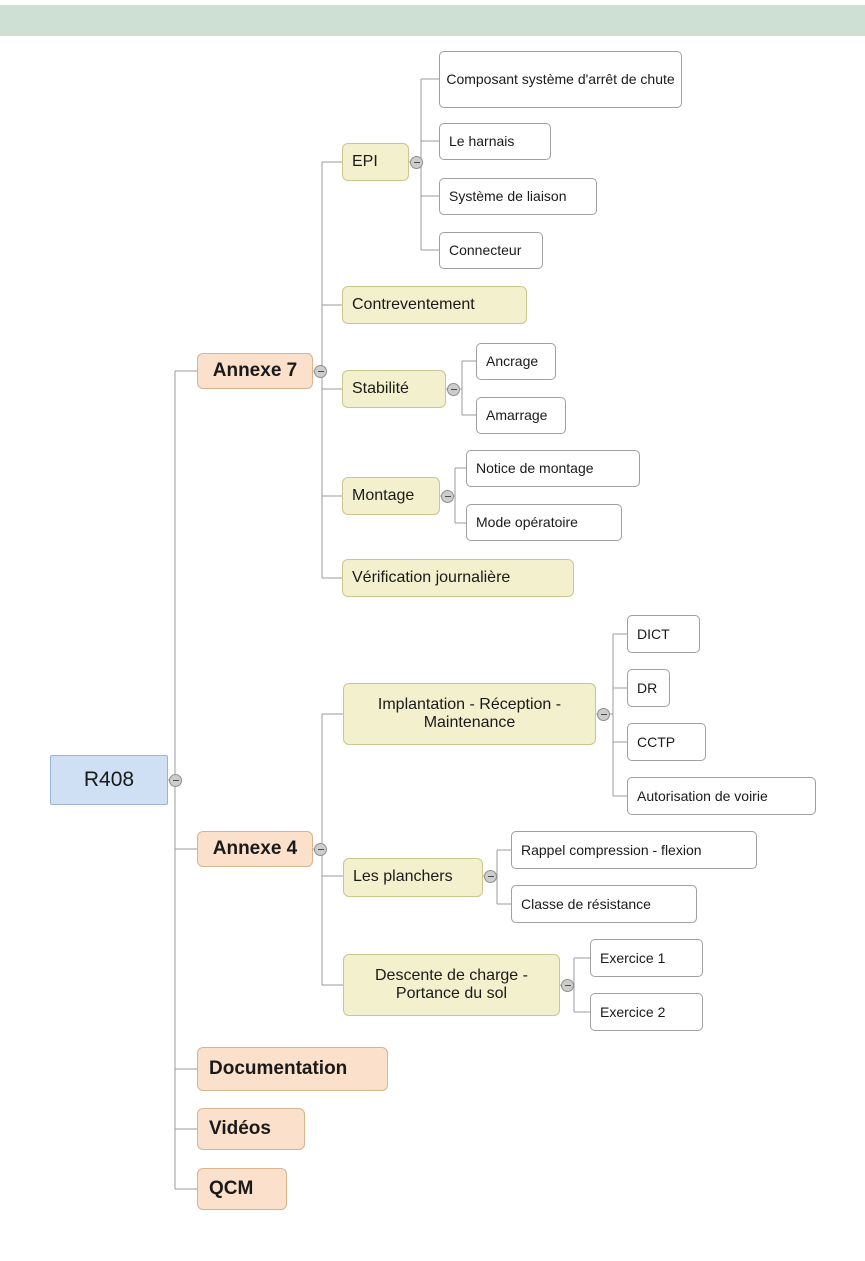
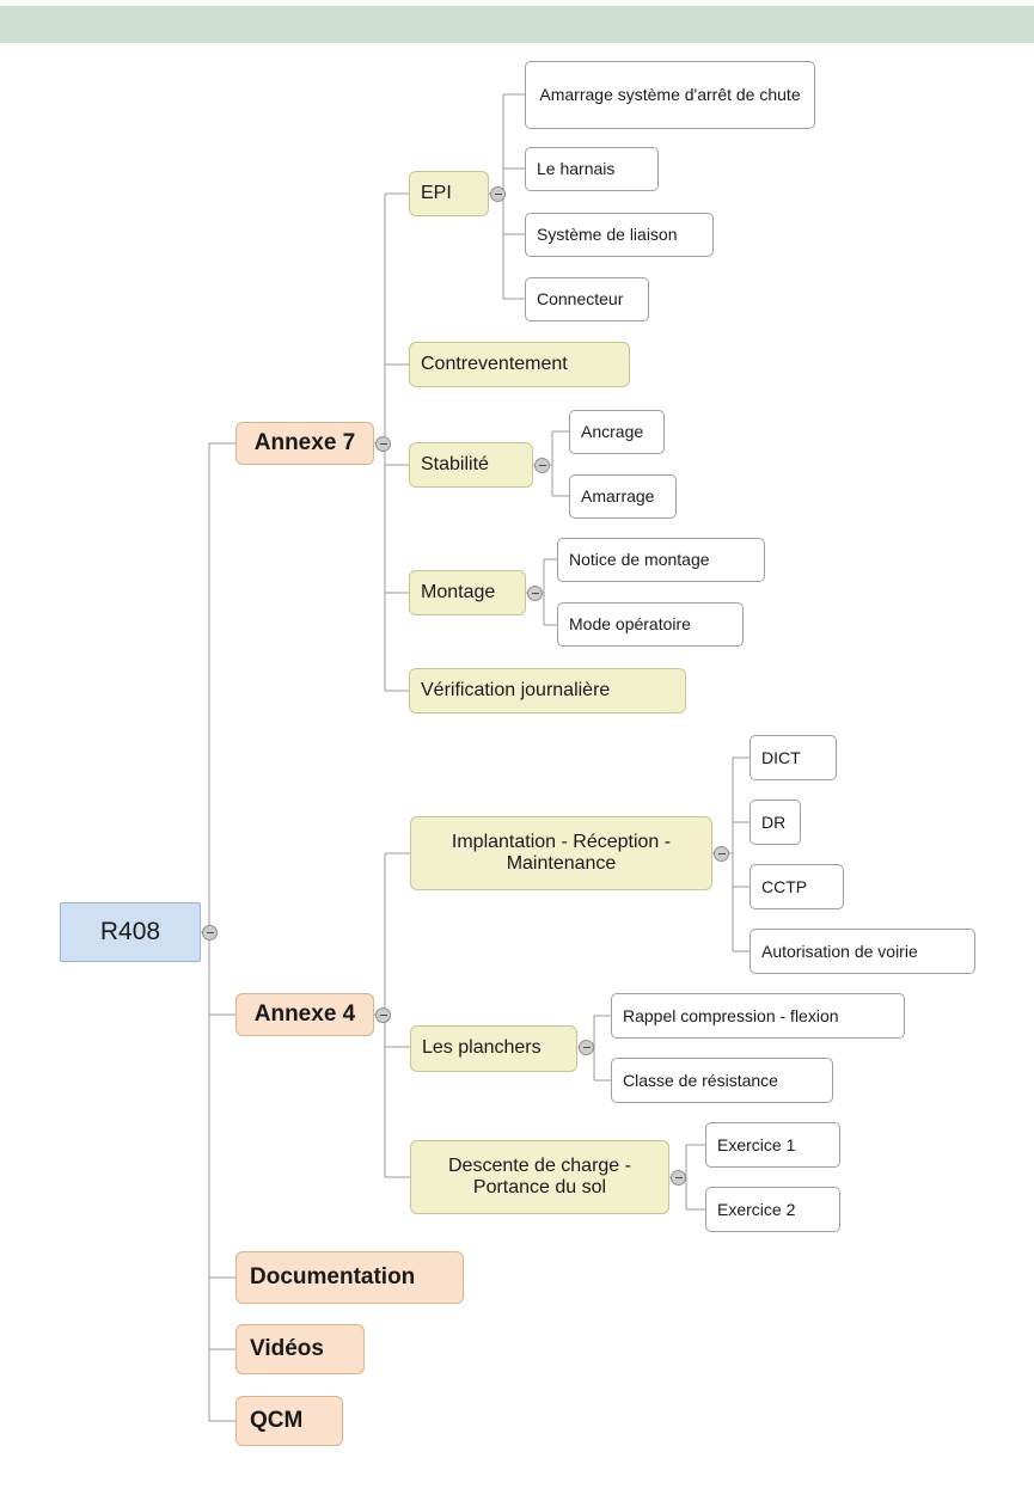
  R408
  Annexe 7
  EPI
- Composant système d'arrêt de chute
+ Amarrage système d'arrêt de chute
  Le harnais
  Système de liaison
  Connecteur
  Contreventement
  Stabilité
  Ancrage
  Amarrage
  Montage
  Notice de montage
  Mode opératoire
  Vérification journalière
  Annexe 4
  Implantation - Réception - Maintenance
  DICT
  DR
  CCTP
  Autorisation de voirie
  Les planchers
  Rappel compression - flexion
  Classe de résistance
  Descente de charge - Portance du sol
  Exercice 1
  Exercice 2
  Documentation
  Vidéos
  QCM
